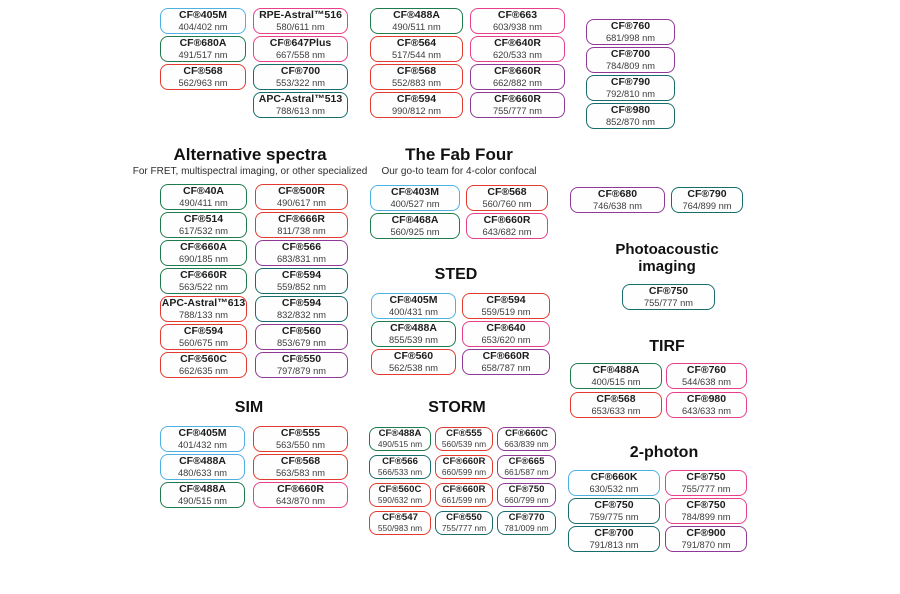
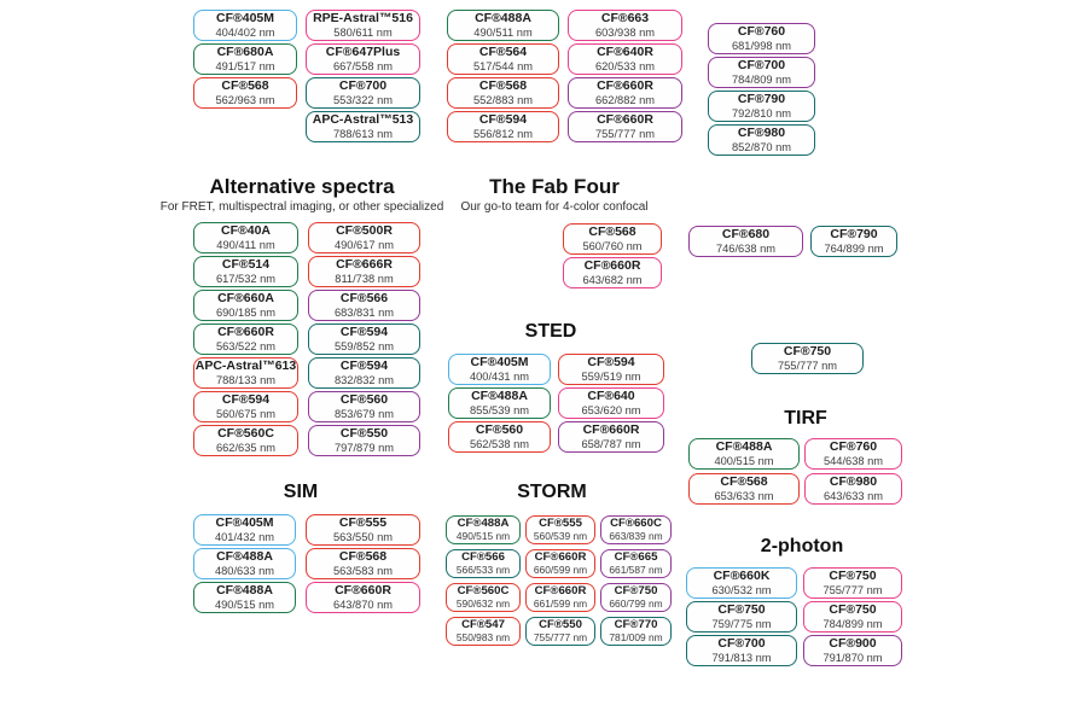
  CF®405M
  404/402 nm
  CF®680A
  491/517 nm
  CF®568
  562/963 nm
  RPE-Astral™516
  580/611 nm
  CF®647Plus
  667/558 nm
  CF®700
  553/322 nm
  APC-Astral™513
  788/613 nm
  CF®488A
  490/511 nm
  CF®564
  517/544 nm
  CF®568
  552/883 nm
  CF®594
- 990/812 nm
+ 556/812 nm
  CF®663
  603/938 nm
  CF®640R
  620/533 nm
  CF®660R
  662/882 nm
  CF®660R
  755/777 nm
  CF®760
  681/998 nm
  CF®700
  784/809 nm
  CF®790
  792/810 nm
  CF®980
  852/870 nm
  Alternative spectra
  For FRET, multispectral imaging, or other specialized
  CF®40A
  490/411 nm
  CF®514
  617/532 nm
  CF®660A
  690/185 nm
  CF®660R
  563/522 nm
  APC-Astral™613
  788/133 nm
  CF®594
  560/675 nm
  CF®560C
  662/635 nm
  CF®500R
  490/617 nm
  CF®666R
  811/738 nm
  CF®566
  683/831 nm
  CF®594
  559/852 nm
  CF®594
  832/832 nm
  CF®560
  853/679 nm
  CF®550
  797/879 nm
  The Fab Four
  Our go-to team for 4-color confocal
- CF®403M
- 400/527 nm
- CF®468A
- 560/925 nm
  CF®568
  560/760 nm
  CF®660R
  643/682 nm
  STED
  CF®405M
  400/431 nm
  CF®488A
  855/539 nm
  CF®560
  562/538 nm
  CF®594
  559/519 nm
  CF®640
  653/620 nm
  CF®660R
  658/787 nm
  SIM
  CF®405M
  401/432 nm
  CF®488A
  480/633 nm
  CF®488A
  490/515 nm
  CF®555
  563/550 nm
  CF®568
  563/583 nm
  CF®660R
  643/870 nm
  STORM
  CF®488A
  490/515 nm
  CF®566
  566/533 nm
  CF®560C
  590/632 nm
  CF®547
  550/983 nm
  CF®555
  560/539 nm
  CF®660R
  660/599 nm
  CF®660R
  661/599 nm
  CF®550
  755/777 nm
  CF®660C
  663/839 nm
  CF®665
  661/587 nm
  CF®750
  660/799 nm
  CF®770
  781/009 nm
  CF®680
  746/638 nm
  CF®790
  764/899 nm
- Photoacoustic imaging
  CF®750
  755/777 nm
  TIRF
  CF®488A
  400/515 nm
  CF®568
  653/633 nm
  CF®760
  544/638 nm
  CF®980
  643/633 nm
  2-photon
  CF®660K
  630/532 nm
  CF®750
  759/775 nm
  CF®700
  791/813 nm
  CF®750
  755/777 nm
  CF®750
  784/899 nm
  CF®900
  791/870 nm
